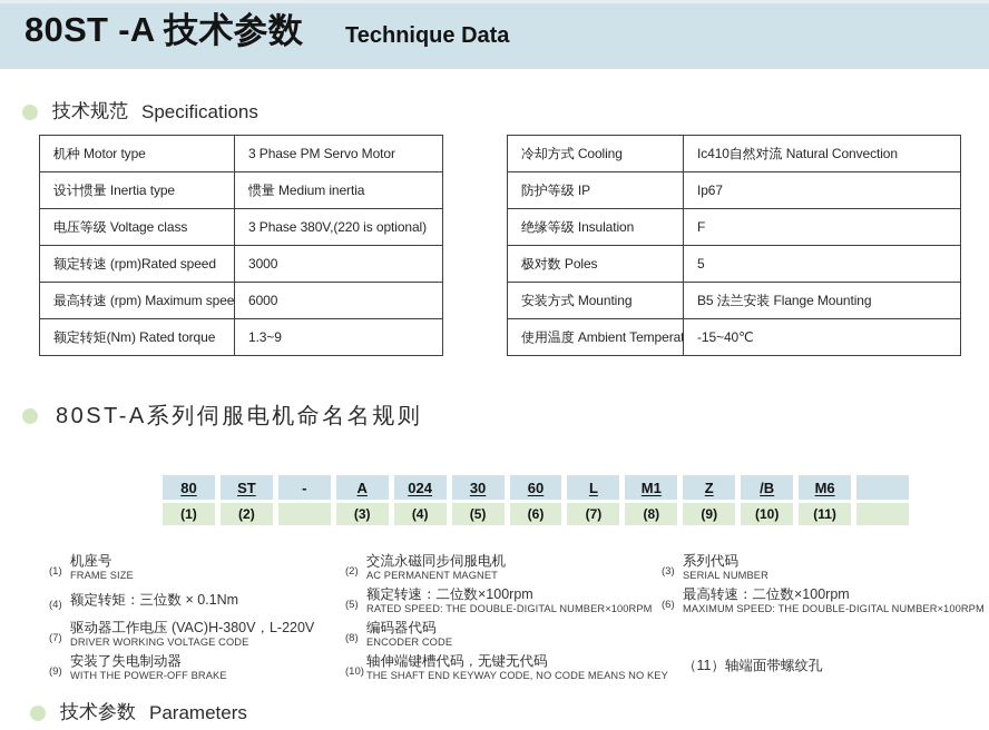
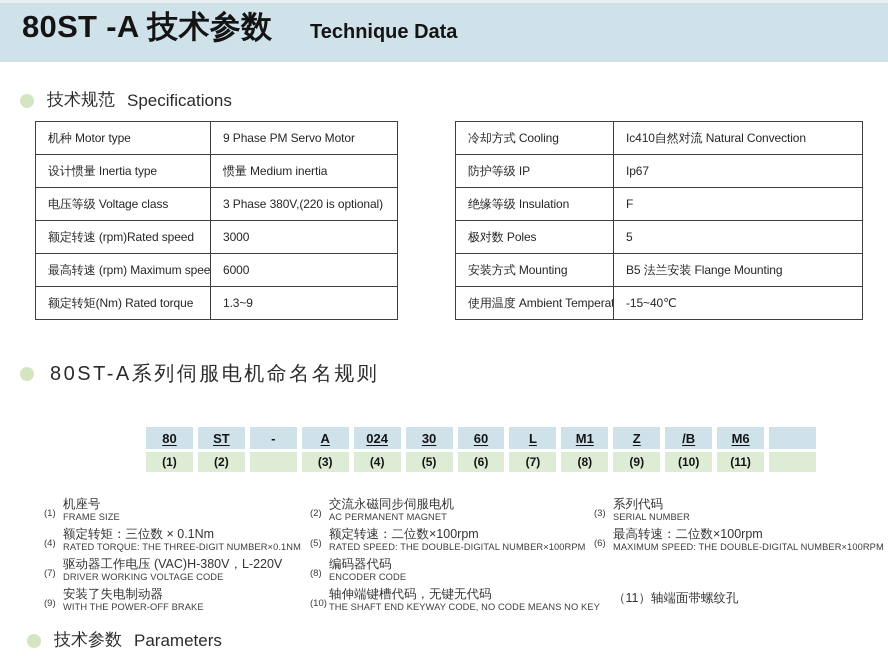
  80ST -A 技术参数
  Technique Data
  技术规范
  Specifications
- 机种 Motor type	3 Phase PM Servo Motor
+ 机种 Motor type	9 Phase PM Servo Motor
  设计惯量 Inertia type	惯量 Medium inertia
  电压等级 Voltage class	3 Phase 380V,(220 is optional)
  额定转速 (rpm)Rated speed	3000
  最高转速 (rpm) Maximum spee	6000
  额定转矩(Nm) Rated torque	1.3~9
  冷却方式 Cooling	Ic410自然对流 Natural Convection
  防护等级 IP	Ip67
  绝缘等级 Insulation	F
  极对数 Poles	5
  安装方式 Mounting	B5 法兰安装 Flange Mounting
  使用温度 Ambient Temperat	-15~40℃
  80ST-A系列伺服电机命名名规则
  80
  ST
  -
  A
  024
  30
  60
  L
  M1
  Z
  /B
  M6
  (1)
  (2)
  (3)
  (4)
  (5)
  (6)
  (7)
  (8)
  (9)
  (10)
  (11)
  (1)
  机座号
  FRAME SIZE
  (4)
  额定转矩：三位数 × 0.1Nm
+ RATED TORQUE: THE THREE-DIGIT NUMBER×0.1NM
  (7)
  驱动器工作电压 (VAC)H-380V，L-220V
  DRIVER WORKING VOLTAGE CODE
  (9)
  安装了失电制动器
  WITH THE POWER-OFF BRAKE
  (2)
  交流永磁同步伺服电机
  AC PERMANENT MAGNET
  (5)
  额定转速：二位数×100rpm
  RATED SPEED: THE DOUBLE-DIGITAL NUMBER×100RPM
  (8)
  编码器代码
  ENCODER CODE
  (10)
  轴伸端键槽代码，无键无代码
  THE SHAFT END KEYWAY CODE, NO CODE MEANS NO KEY
  (3)
  系列代码
  SERIAL NUMBER
  (6)
  最高转速：二位数×100rpm
  MAXIMUM SPEED: THE DOUBLE-DIGITAL NUMBER×100RPM
  （11）轴端面带螺纹孔
  技术参数
  Parameters
